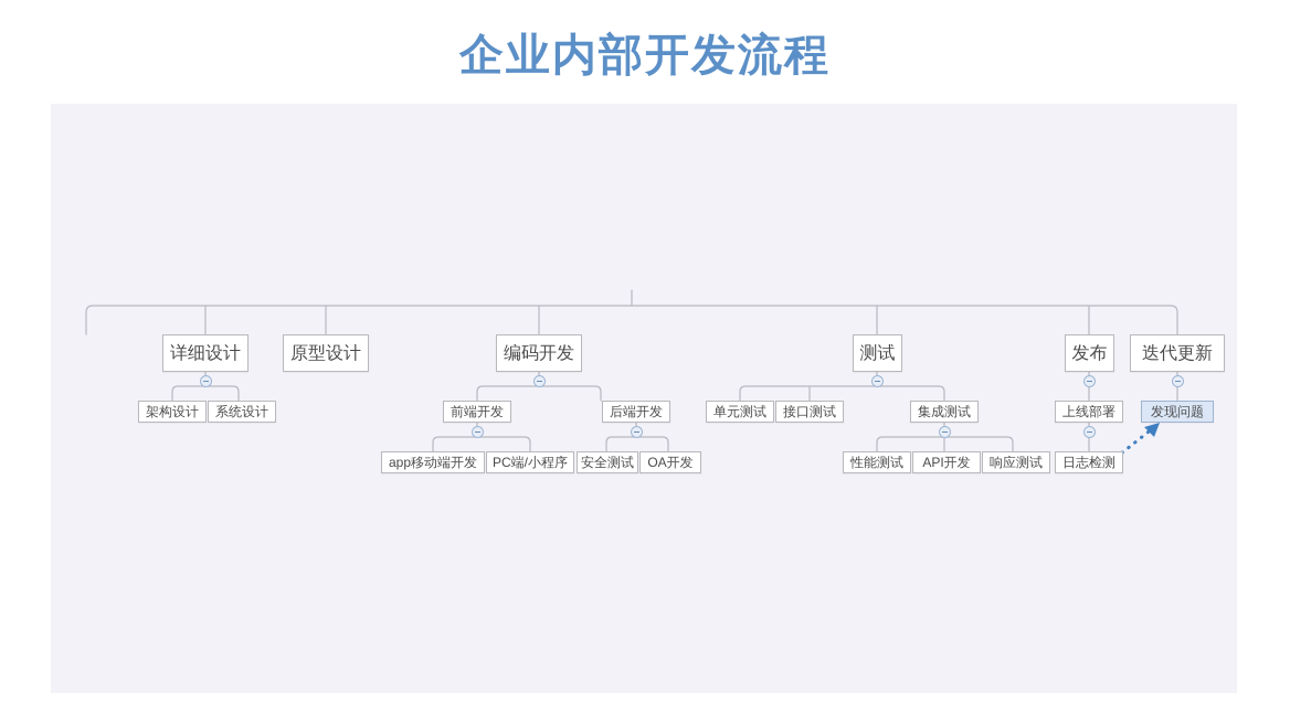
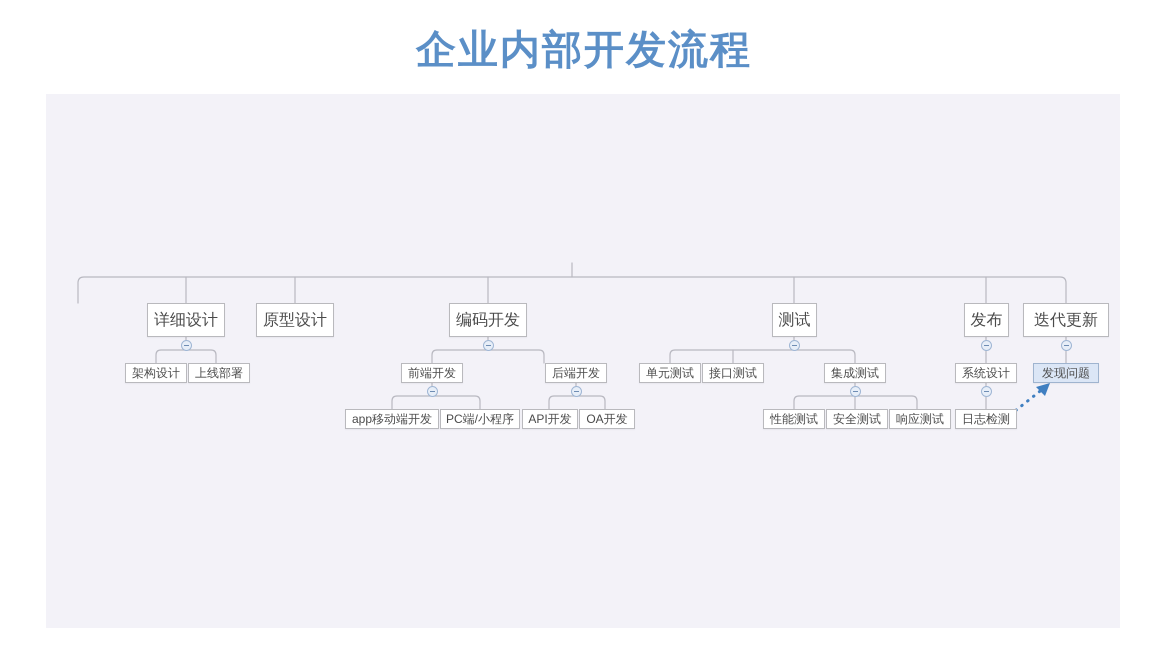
  企业内部开发流程
  详细设计
  原型设计
  编码开发
  测试
  发布
  迭代更新
  架构设计
- 系统设计
+ 上线部署
  前端开发
  后端开发
  单元测试
  接口测试
  集成测试
- 上线部署
+ 系统设计
  发现问题
  app移动端开发
  PC端/小程序
- 安全测试
+ API开发
  OA开发
  性能测试
- API开发
+ 安全测试
  响应测试
  日志检测
